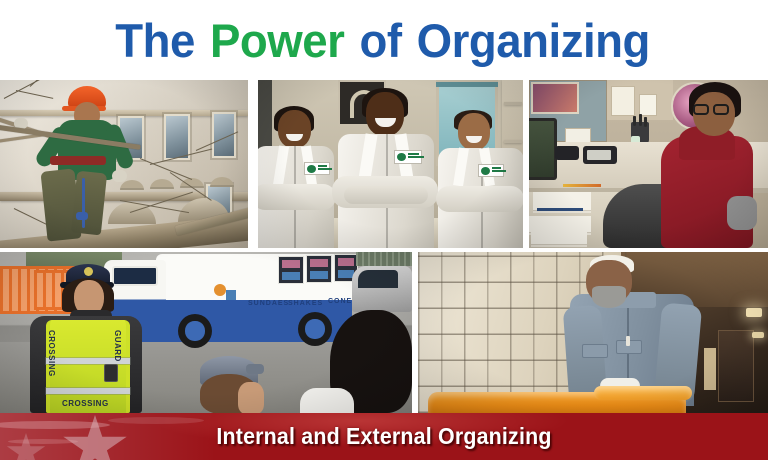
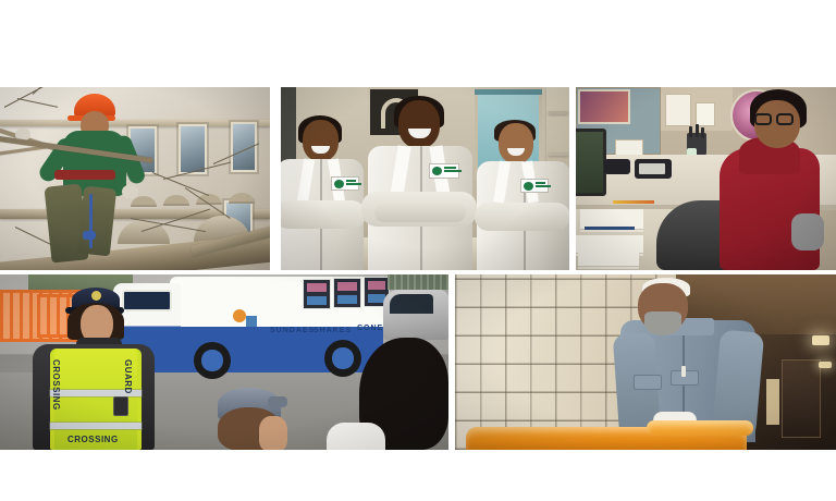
- The Power of Organizing
- Internal and External Organizing
